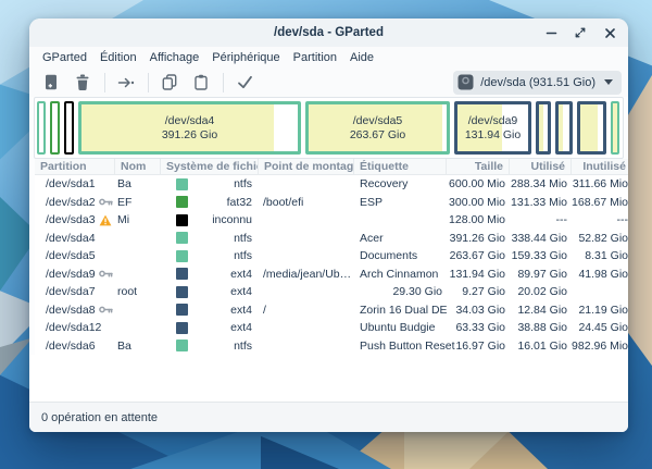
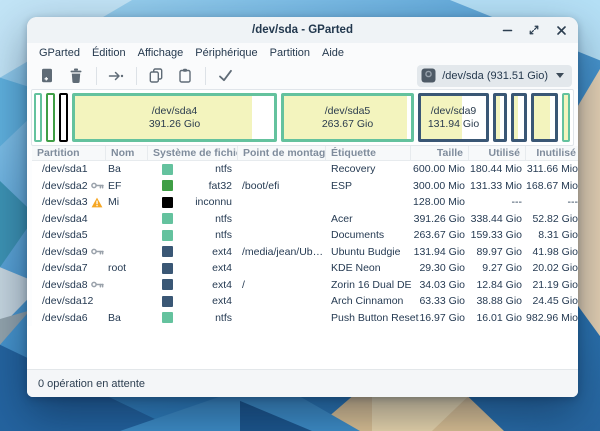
  /dev/sda - GParted
  GParted
  Édition
  Affichage
  Périphérique
  Partition
  Aide
  /dev/sda (931.51 Gio)
  /dev/sda4
  391.26 Gio
  /dev/sda5
  263.67 Gio
  /dev/sda9
  131.94 Gio
  Partition
  Nom
  Système de fichi
  Point de montag
  Étiquette
  Taille
  Utilisé
  Inutilisé
  /dev/sda1
  Ba
  ntfs
  Recovery
  600.00 Mio
- 288.34 Mio
+ 180.44 Mio
  311.66 Mio
  /dev/sda2
  EF
  fat32
  /boot/efi
  ESP
  300.00 Mio
  131.33 Mio
  168.67 Mio
  /dev/sda3
  Mi
  inconnu
  128.00 Mio
  ---
  ---
  /dev/sda4
  ntfs
  Acer
  391.26 Gio
  338.44 Gio
  52.82 Gio
  /dev/sda5
  ntfs
  Documents
  263.67 Gio
  159.33 Gio
  8.31 Gio
  /dev/sda9
  ext4
  /media/jean/Ubu...
- Arch Cinnamon
+ Ubuntu Budgie
  131.94 Gio
  89.97 Gio
  41.98 Gio
  /dev/sda7
  root
  ext4
+ KDE Neon
  29.30 Gio
  9.27 Gio
  20.02 Gio
  /dev/sda8
  ext4
  /
  Zorin 16 Dual DE
  34.03 Gio
  12.84 Gio
  21.19 Gio
  /dev/sda12
  ext4
- Ubuntu Budgie
+ Arch Cinnamon
  63.33 Gio
  38.88 Gio
  24.45 Gio
  /dev/sda6
  Ba
  ntfs
  Push Button Res
  16.97 Gio
  16.01 Gio
  982.96 Mio
  0 opération en attente
